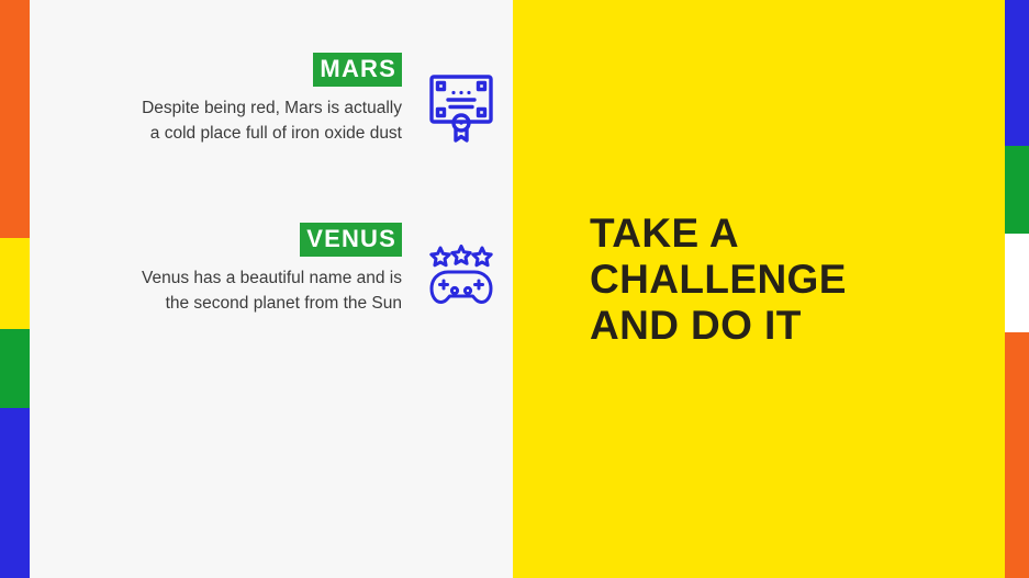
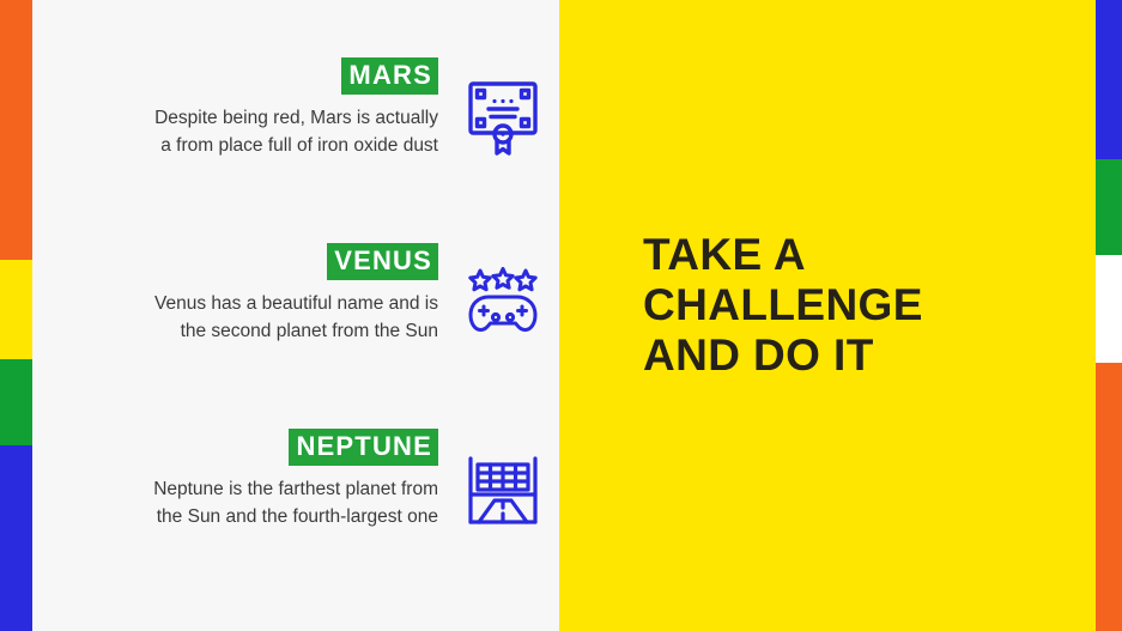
  MARS
- Despite being red, Mars is actually a cold place full of iron oxide dust
+ Despite being red, Mars is actually a from place full of iron oxide dust
  VENUS
  Venus has a beautiful name and is the second planet from the Sun
+ NEPTUNE
+ Neptune is the farthest planet from the Sun and the fourth-largest one
  TAKE A
  CHALLENGE
  AND DO IT
